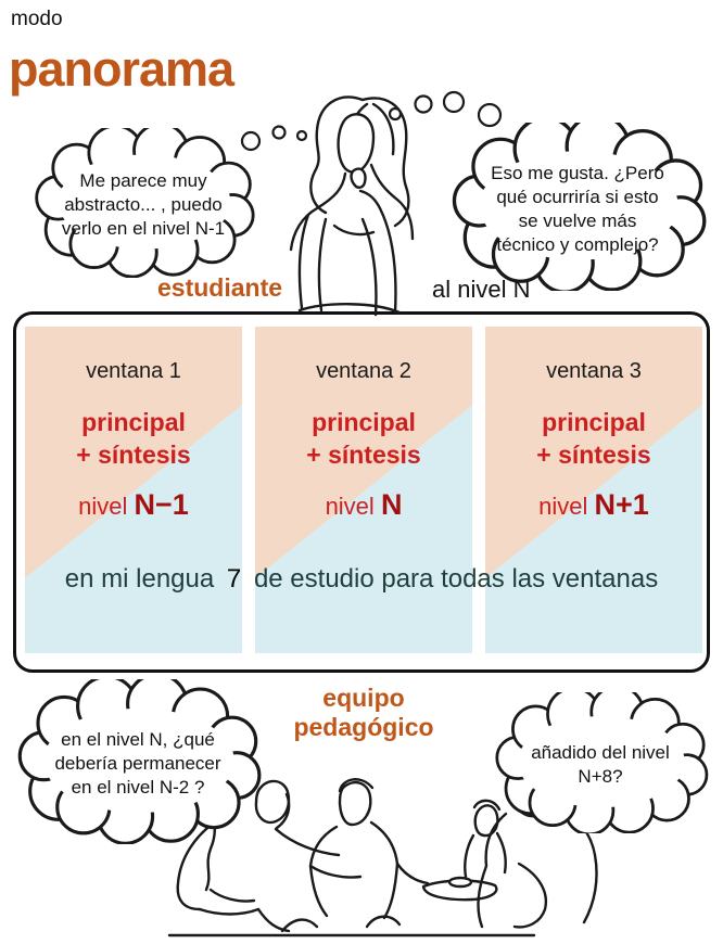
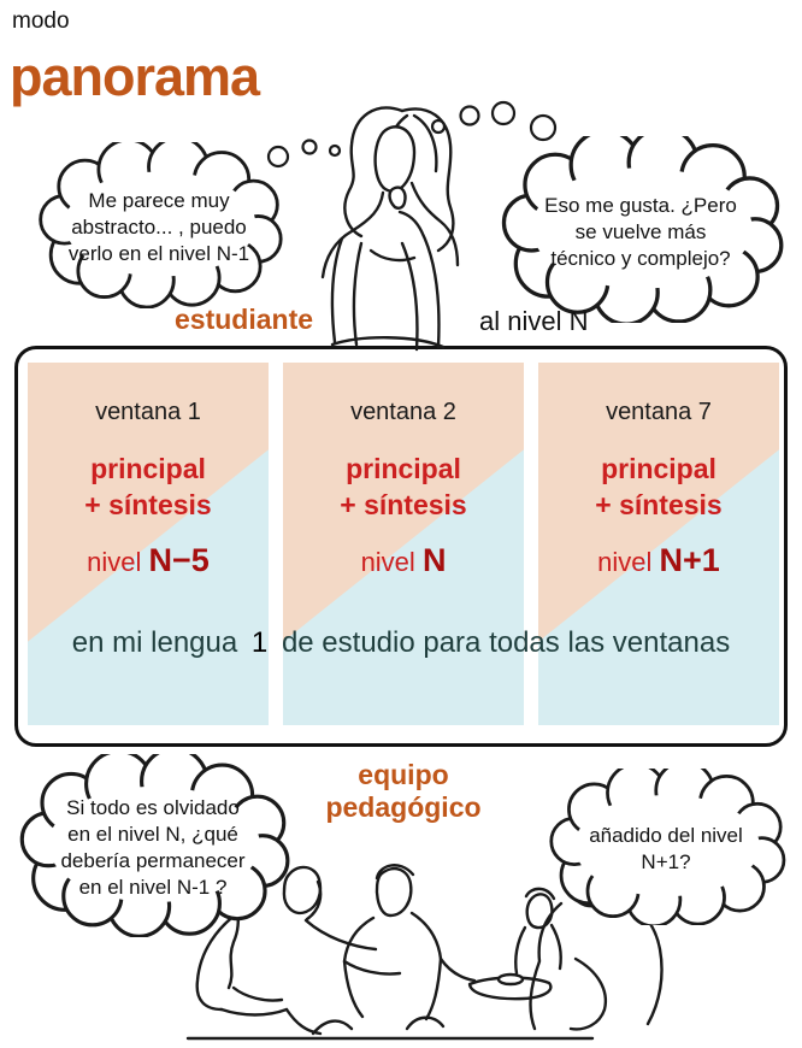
  modo
  panorama
  Me parece muy
  abstracto... , puedo
  verlo en el nivel N-1
  Eso me gusta. ¿Pero
- qué ocurriría si esto
  se vuelve más
  técnico y complejo?
  estudiante
  al nivel N
  ventana 1
  principal
  + síntesis
- nivel N−1
+ nivel N−5
  ventana 2
  principal
  + síntesis
  nivel N
- ventana 3
+ ventana 7
  principal
  + síntesis
  nivel N+1
- en mi lengua 7 de estudio para todas las ventanas
+ en mi lengua 1 de estudio para todas las ventanas
  equipo
  pedagógico
+ Si todo es olvidado
  en el nivel N, ¿qué
  debería permanecer
- en el nivel N-2 ?
+ en el nivel N-1 ?
  añadido del nivel
- N+8?
+ N+1?
